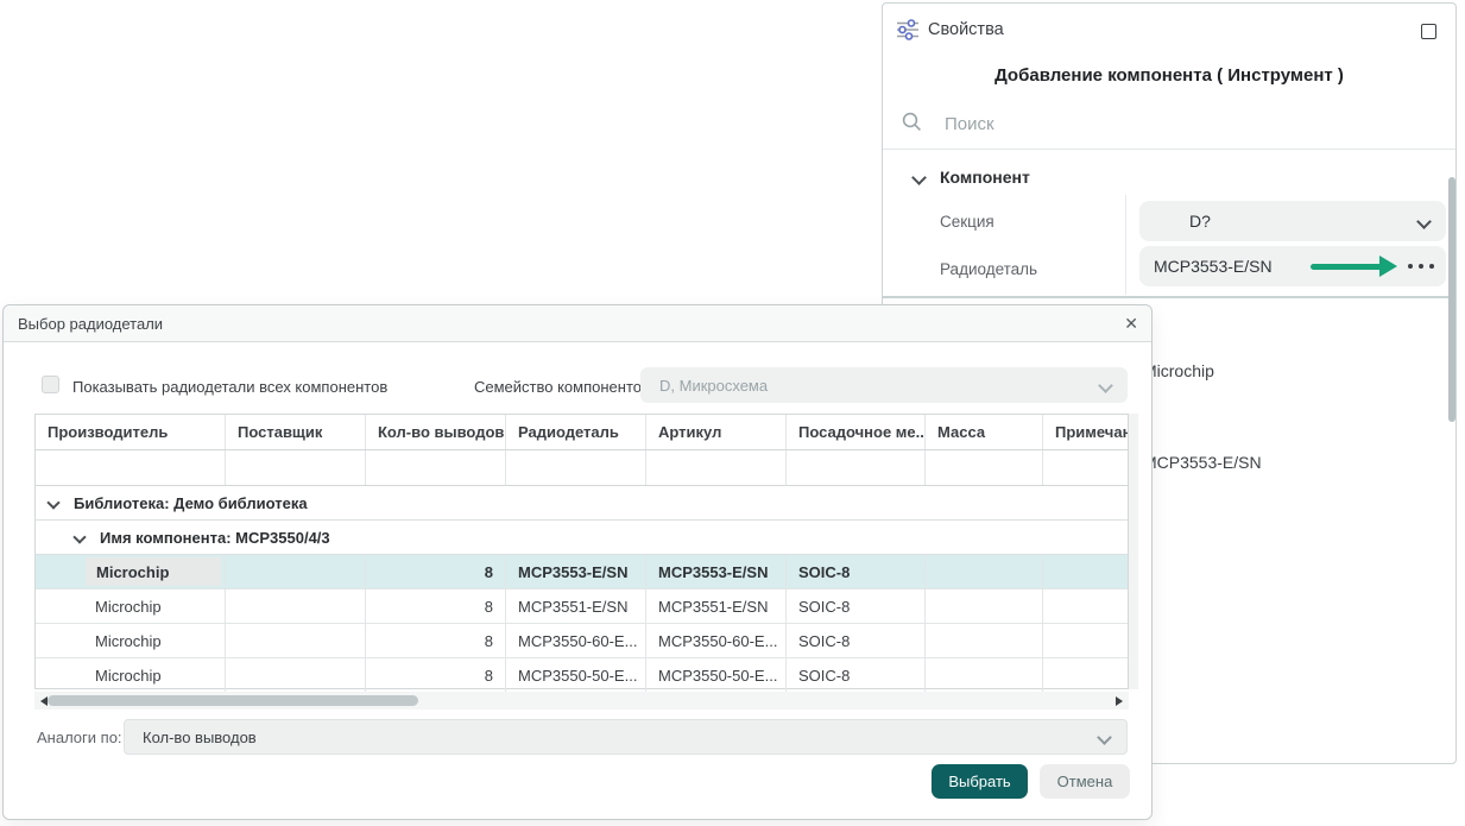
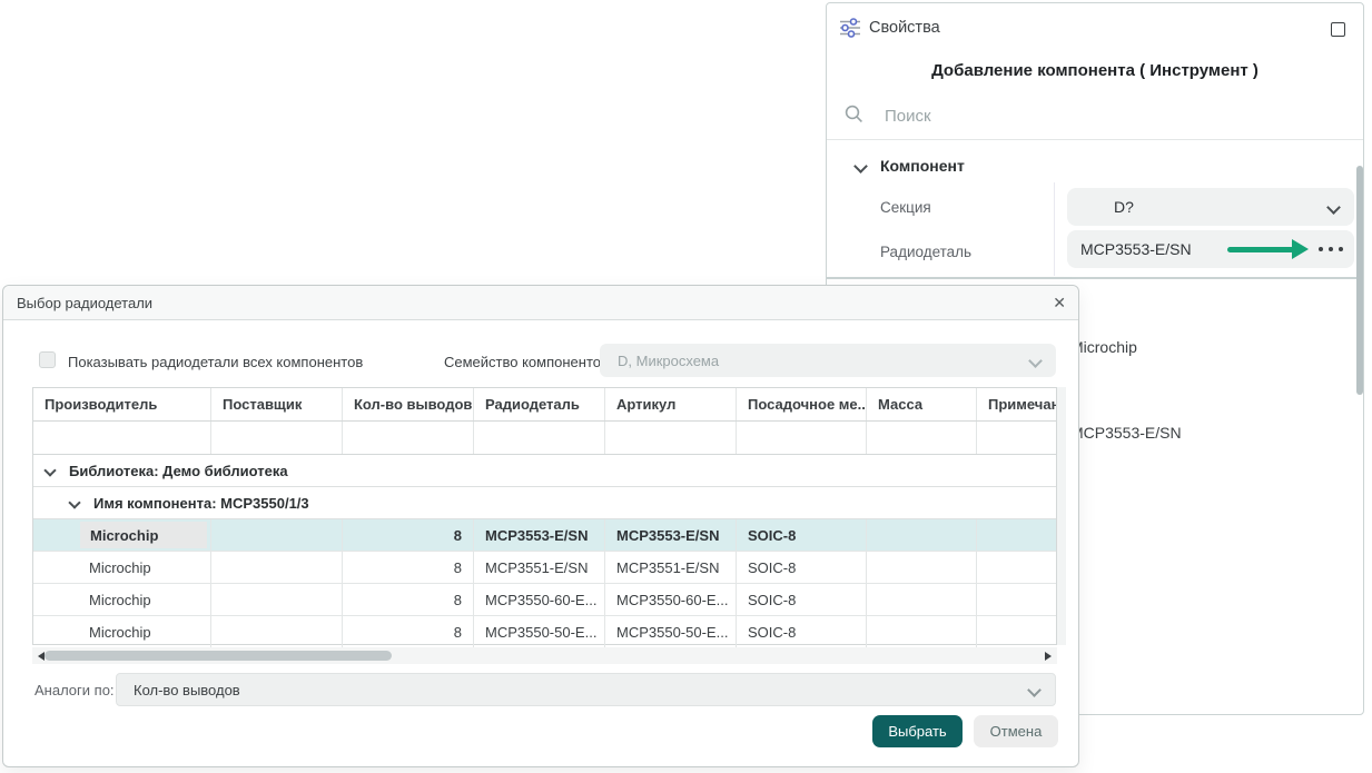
  Свойства
  Добавление компонента ( Инструмент )
  Поиск
  Компонент
  Секция
  D?
  Радиодеталь
  MCP3553-E/SN
  icrochip
  CP3553-E/SN
  Выбор радиодетали
  ✕
  Показывать радиодетали всех компонентов
  Семейство компоненто
  D, Микросхема
  Производитель
  Поставщик
  Кол-во выводов
  Радиодеталь
  Артикул
  Посадочное ме..
  Масса
  Примечан
  Библиотека: Демо библиотека
- Имя компонента: MCP3550/4/3
+ Имя компонента: MCP3550/1/3
  Microchip
  8
  MCP3553-E/SN
  MCP3553-E/SN
  SOIC-8
  Microchip
  8
  MCP3551-E/SN
  MCP3551-E/SN
  SOIC-8
  Microchip
  8
  MCP3550-60-E...
  MCP3550-60-E...
  SOIC-8
  Microchip
  8
  MCP3550-50-E...
  MCP3550-50-E...
  SOIC-8
  Аналоги по:
  Кол-во выводов
  Выбрать
  Отмена
